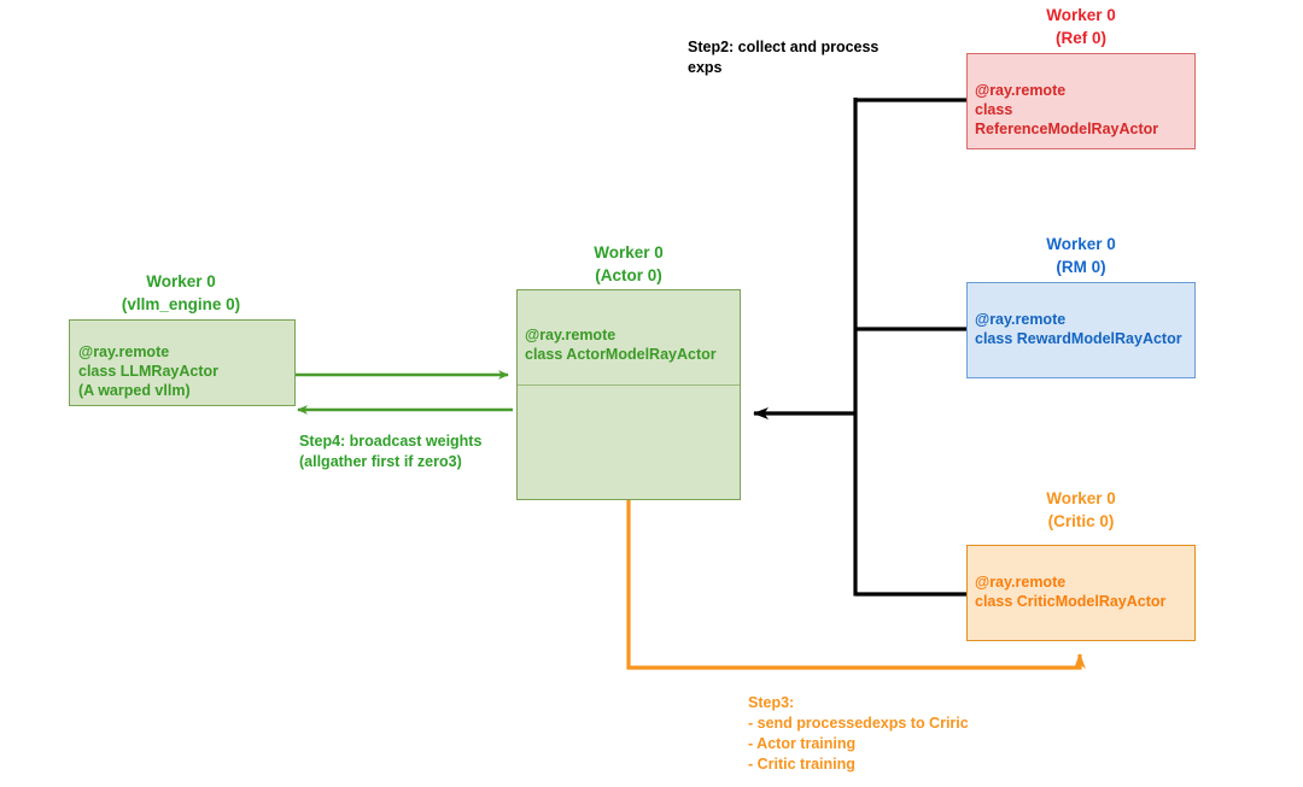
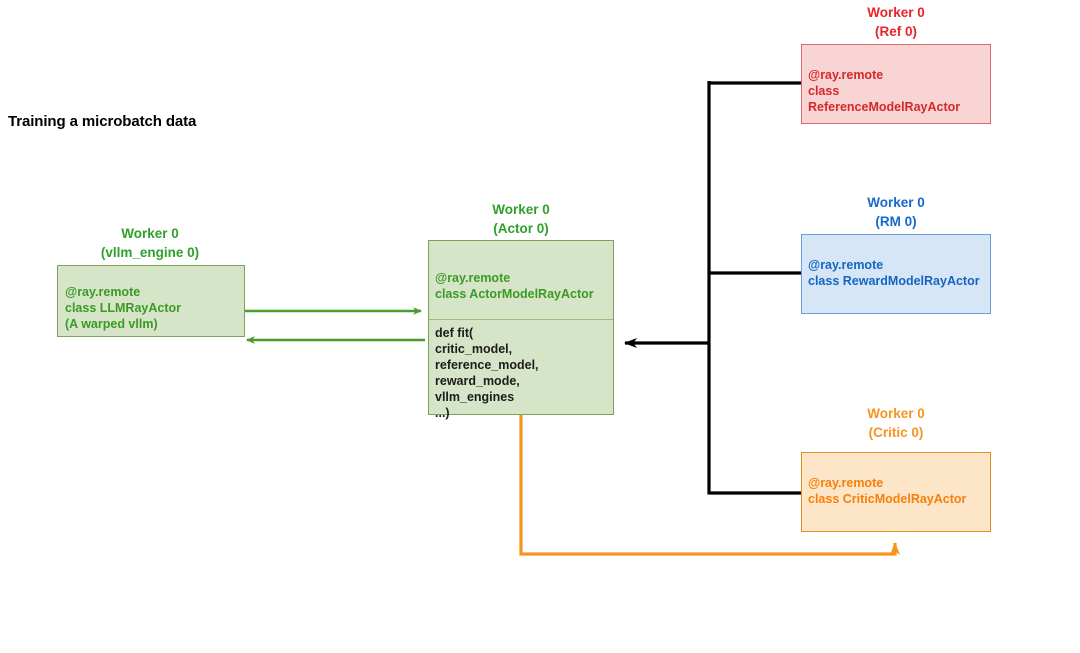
+ Training a microbatch data
  Worker 0
  (vllm_engine 0)
  @ray.remote
  class LLMRayActor
  (A warped vllm)
  Worker 0
  (Actor 0)
  @ray.remote
  class ActorModelRayActor
+ def fit(
+ critic_model,
+ reference_model,
+ reward_mode,
+ vllm_engines
+ ...)
  Worker 0
  (Ref 0)
  @ray.remote
  class ReferenceModelRayActor
  Worker 0
  (RM 0)
  @ray.remote
  class RewardModelRayActor
  Worker 0
  (Critic 0)
  @ray.remote
  class CriticModelRayActor
- Step4: broadcast weights
- (allgather first if zero3)
- Step2: collect and process
- exps
- Step3:
- - send processedexps to Criric
- - Actor training
- - Critic training
